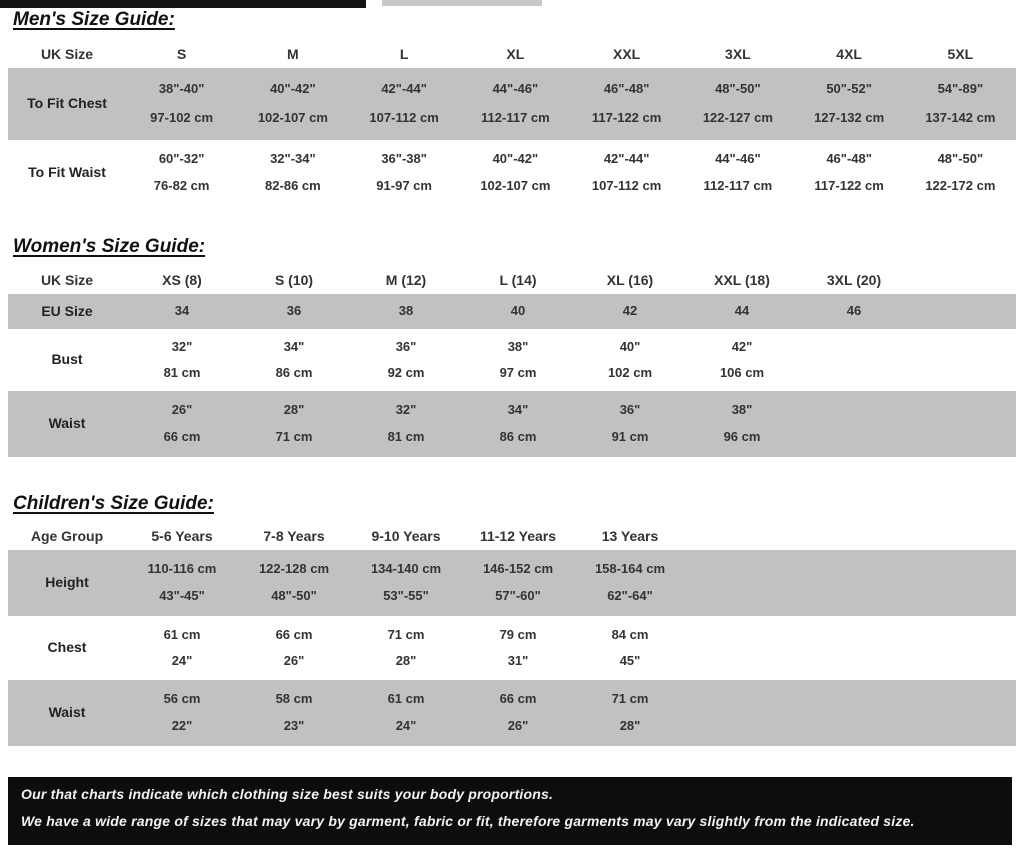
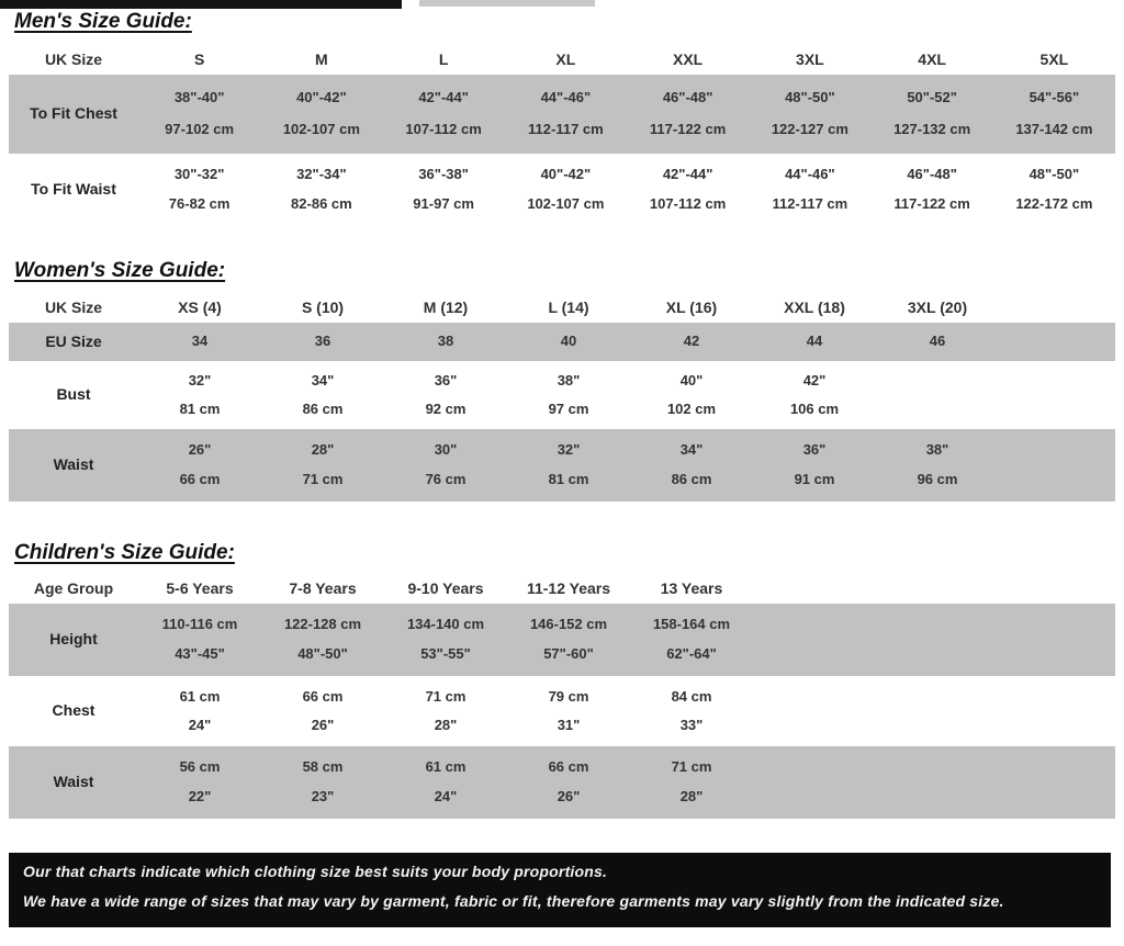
  Men's Size Guide:
  UK Size
  S
  M
  L
  XL
  XXL
  3XL
  4XL
  5XL
  To Fit Chest
  38"-40"
  97-102 cm
  40"-42"
  102-107 cm
  42"-44"
  107-112 cm
  44"-46"
  112-117 cm
  46"-48"
  117-122 cm
  48"-50"
  122-127 cm
  50"-52"
  127-132 cm
- 54"-89"
+ 54"-56"
  137-142 cm
  To Fit Waist
- 60"-32"
+ 30"-32"
  76-82 cm
  32"-34"
  82-86 cm
  36"-38"
  91-97 cm
  40"-42"
  102-107 cm
  42"-44"
  107-112 cm
  44"-46"
  112-117 cm
  46"-48"
  117-122 cm
  48"-50"
  122-172 cm
  Women's Size Guide:
  UK Size
- XS (8)
+ XS (4)
  S (10)
  M (12)
  L (14)
  XL (16)
  XXL (18)
  3XL (20)
  EU Size
  34
  36
  38
  40
  42
  44
  46
  Bust
  32"
  81 cm
  34"
  86 cm
  36"
  92 cm
  38"
  97 cm
  40"
  102 cm
  42"
  106 cm
  Waist
  26"
  66 cm
  28"
  71 cm
+ 30"
+ 76 cm
  32"
  81 cm
  34"
  86 cm
  36"
  91 cm
  38"
  96 cm
  Children's Size Guide:
  Age Group
  5-6 Years
  7-8 Years
  9-10 Years
  11-12 Years
  13 Years
  Height
  110-116 cm
  43"-45"
  122-128 cm
  48"-50"
  134-140 cm
  53"-55"
  146-152 cm
  57"-60"
  158-164 cm
  62"-64"
  Chest
  61 cm
  24"
  66 cm
  26"
  71 cm
  28"
  79 cm
  31"
  84 cm
- 45"
+ 33"
  Waist
  56 cm
  22"
  58 cm
  23"
  61 cm
  24"
  66 cm
  26"
  71 cm
  28"
  Our that charts indicate which clothing size best suits your body proportions.
  We have a wide range of sizes that may vary by garment, fabric or fit, therefore garments may vary slightly from the indicated size.
